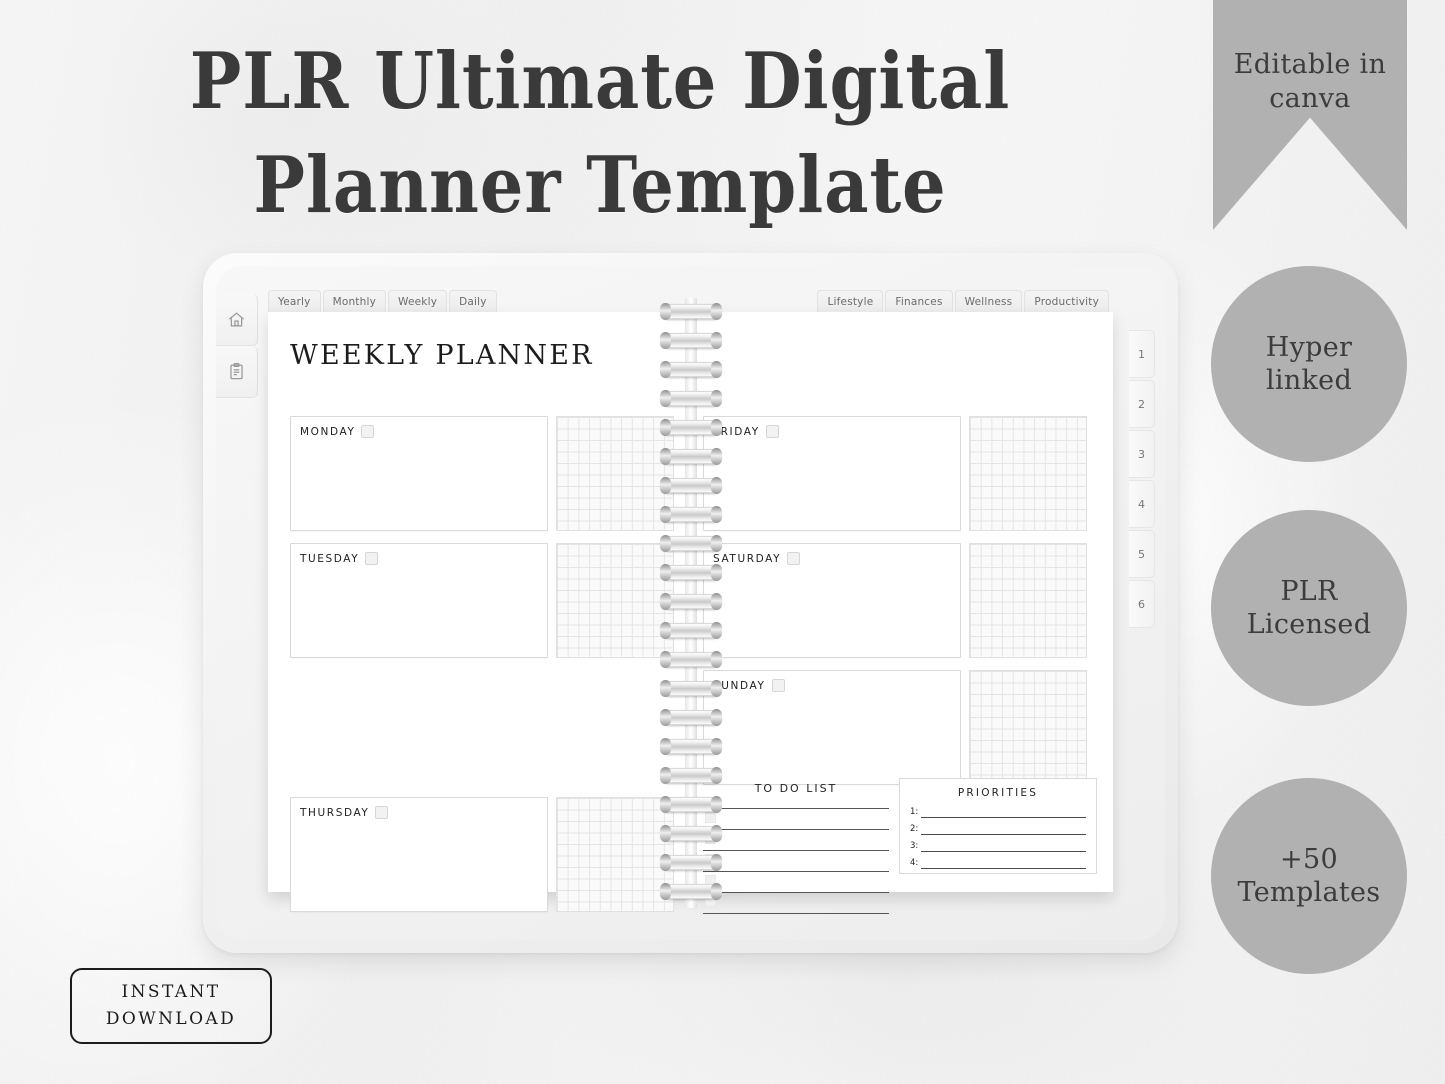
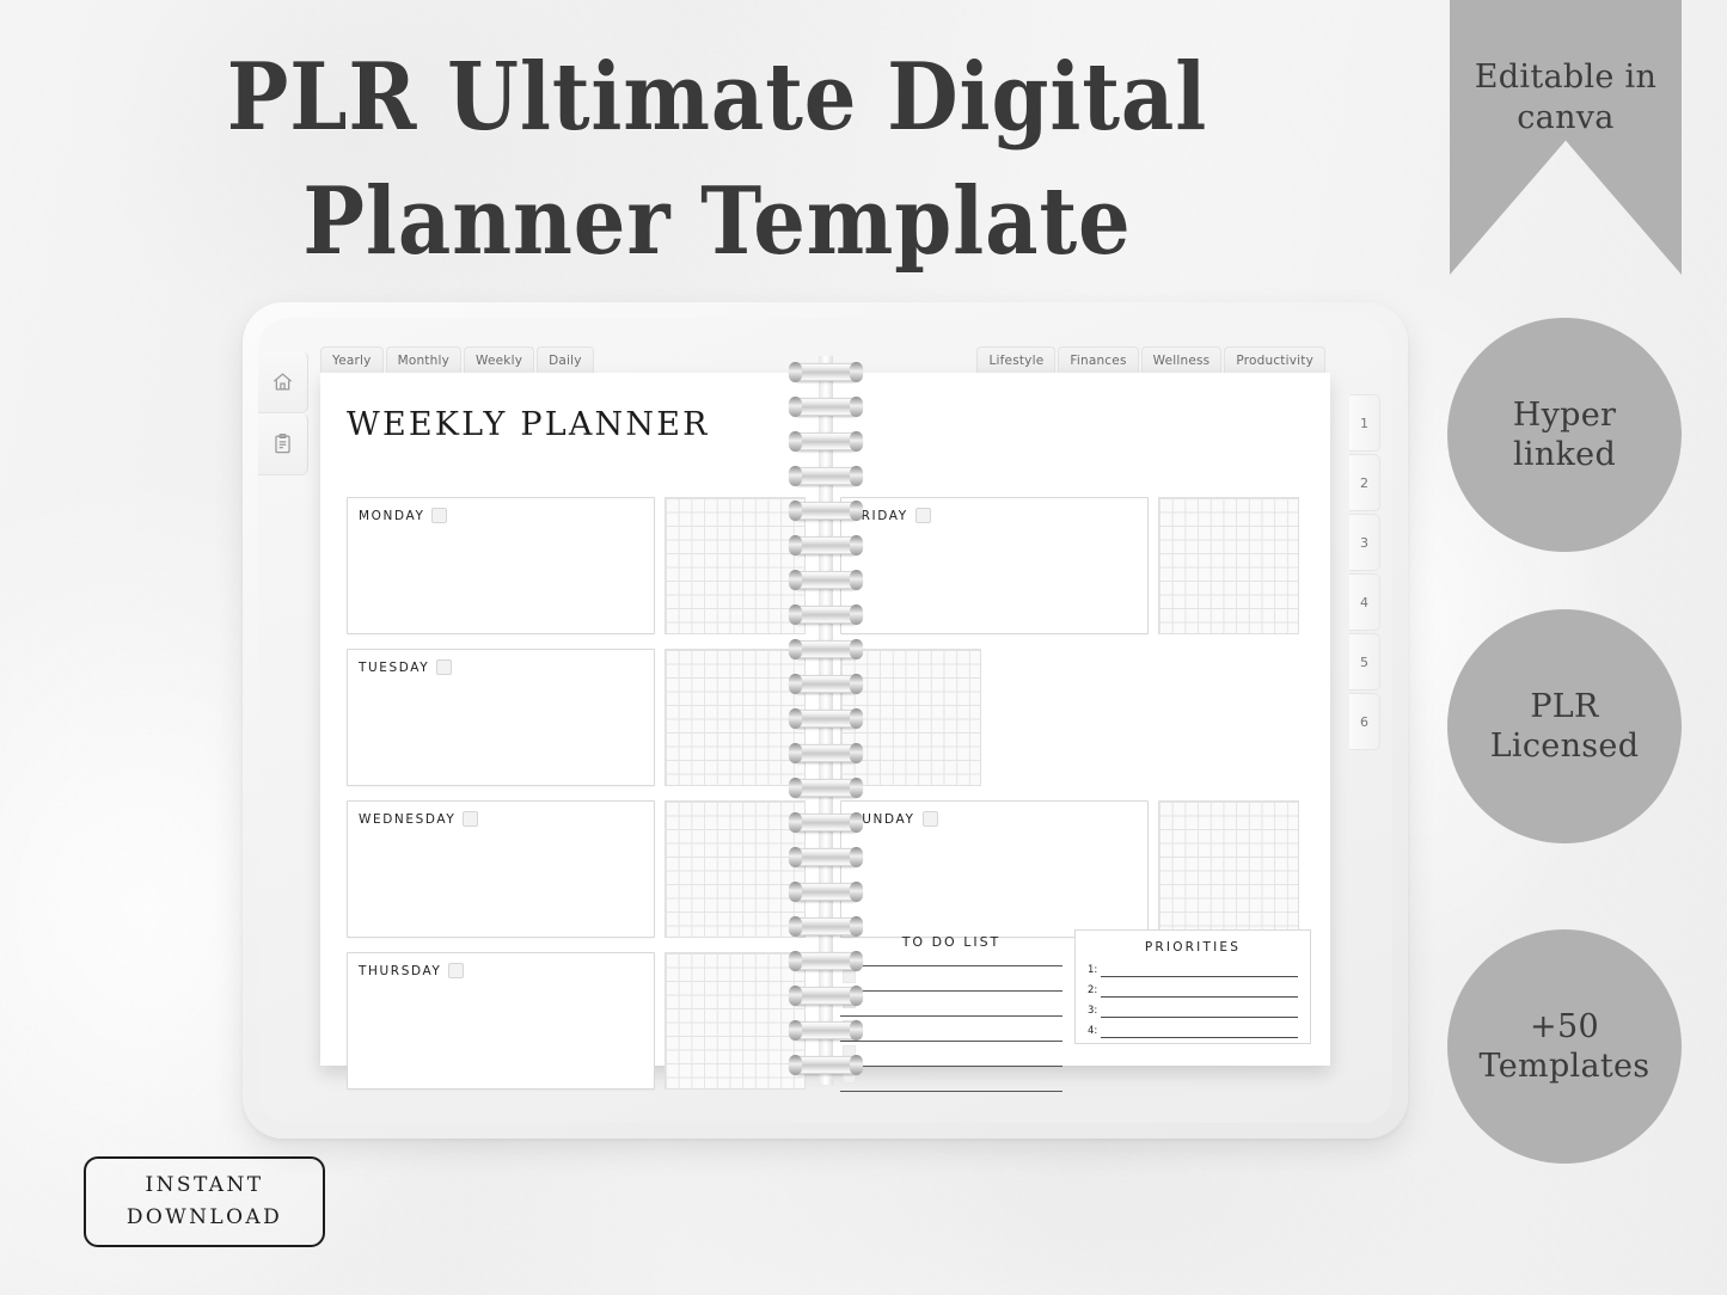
  PLR Ultimate Digital
  Planner Template
  Yearly
  Monthly
  Weekly
  Daily
  Lifestyle
  Finances
  Wellness
  Productivity
  1
  2
  3
  4
  5
  6
  WEEKLY PLANNER
  MONDAY
  TUESDAY
+ WEDNESDAY
  THURSDAY
  RIDAY
- SATURDAY
  UNDAY
  TO DO LIST
  PRIORITIES
  1:
  2:
  3:
  4:
  Editable in
  canva
  Hyper
  linked
  PLR
  Licensed
  +50
  Templates
  INSTANT
  DOWNLOAD
